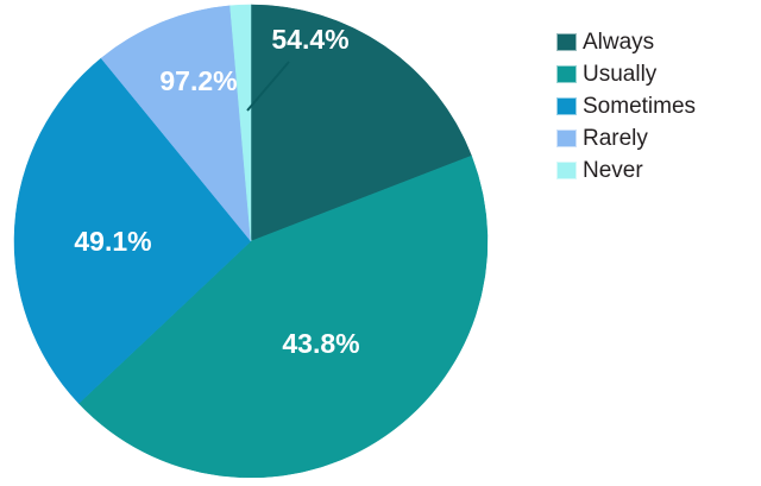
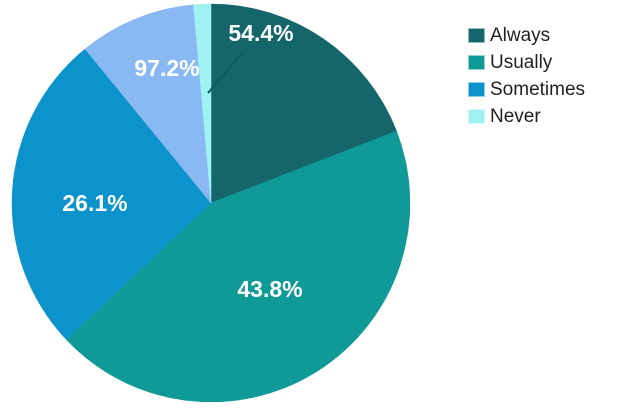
  43.8%
- 49.1%
+ 26.1%
  97.2%
  54.4%
  Always
  Usually
  Sometimes
- Rarely
  Never
